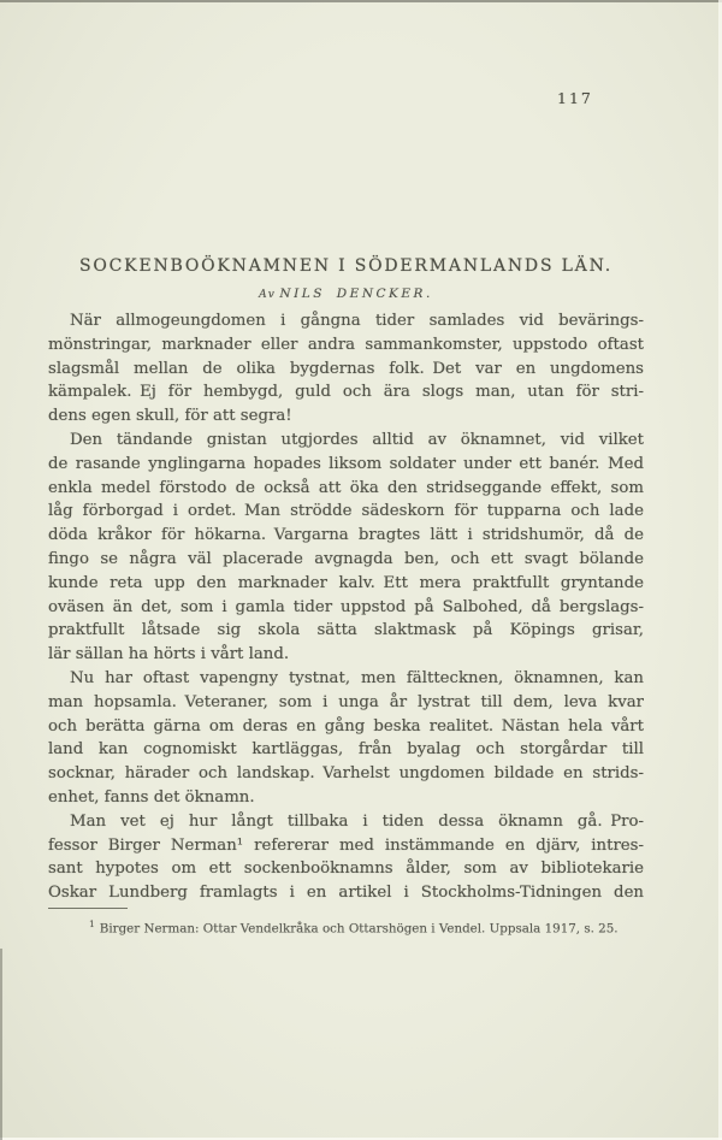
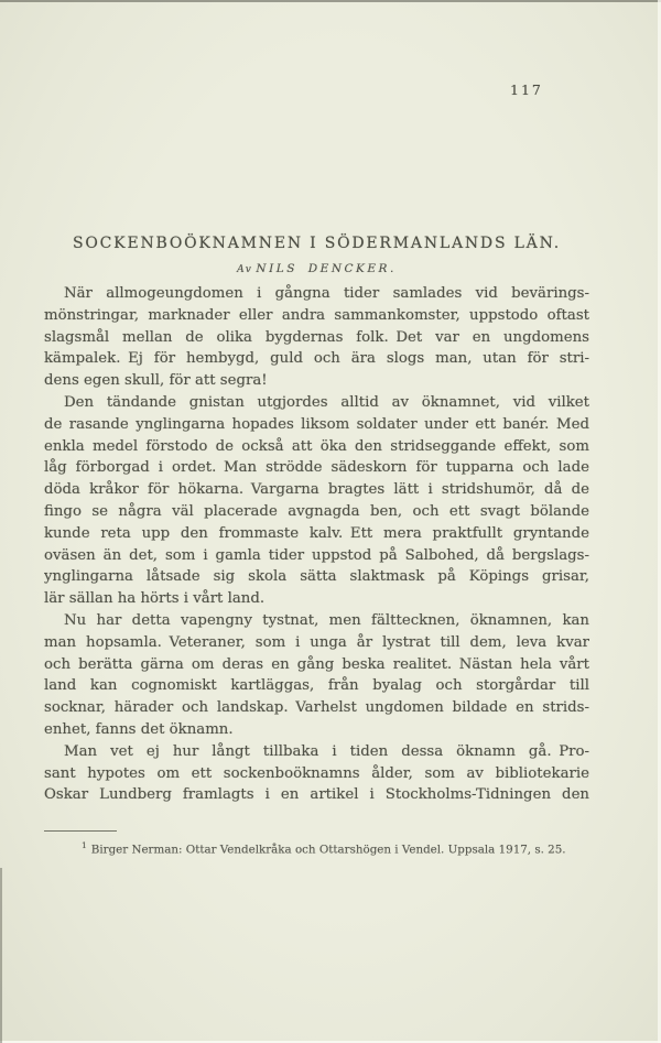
  117
  SOCKENBOÖKNAMNEN I SÖDERMANLANDS LÄN.
  Av NILS DENCKER.
  När allmogeungdomen i gångna tider samlades vid bevärings-
  mönstringar, marknader eller andra sammankomster, uppstodo oftast
  slagsmål mellan de olika bygdernas folk. Det var en ungdomens
  kämpalek. Ej för hembygd, guld och ära slogs man, utan för stri-
  dens egen skull, för att segra!
  Den tändande gnistan utgjordes alltid av öknamnet, vid vilket
  de rasande ynglingarna hopades liksom soldater under ett banér. Med
  enkla medel förstodo de också att öka den stridseggande effekt, som
  låg förborgad i ordet. Man strödde sädeskorn för tupparna och lade
  döda kråkor för hökarna. Vargarna bragtes lätt i stridshumör, då de
  fingo se några väl placerade avgnagda ben, och ett svagt bölande
- kunde reta upp den marknader kalv. Ett mera praktfullt gryntande
+ kunde reta upp den frommaste kalv. Ett mera praktfullt gryntande
  oväsen än det, som i gamla tider uppstod på Salbohed, då bergslags-
- praktfullt låtsade sig skola sätta slaktmask på Köpings grisar,
+ ynglingarna låtsade sig skola sätta slaktmask på Köpings grisar,
  lär sällan ha hörts i vårt land.
- Nu har oftast vapengny tystnat, men fälttecknen, öknamnen, kan
+ Nu har detta vapengny tystnat, men fälttecknen, öknamnen, kan
  man hopsamla. Veteraner, som i unga år lystrat till dem, leva kvar
  och berätta gärna om deras en gång beska realitet. Nästan hela vårt
  land kan cognomiskt kartläggas, från byalag och storgårdar till
  socknar, härader och landskap. Varhelst ungdomen bildade en strids-
  enhet, fanns det öknamn.
  Man vet ej hur långt tillbaka i tiden dessa öknamn gå. Pro-
- fessor Birger Nerman¹ refererar med instämmande en djärv, intres-
  sant hypotes om ett sockenboöknamns ålder, som av bibliotekarie
  Oskar Lundberg framlagts i en artikel i Stockholms-Tidningen den
  1 Birger Nerman: Ottar Vendelkråka och Ottarshögen i Vendel. Uppsala 1917, s. 25.
